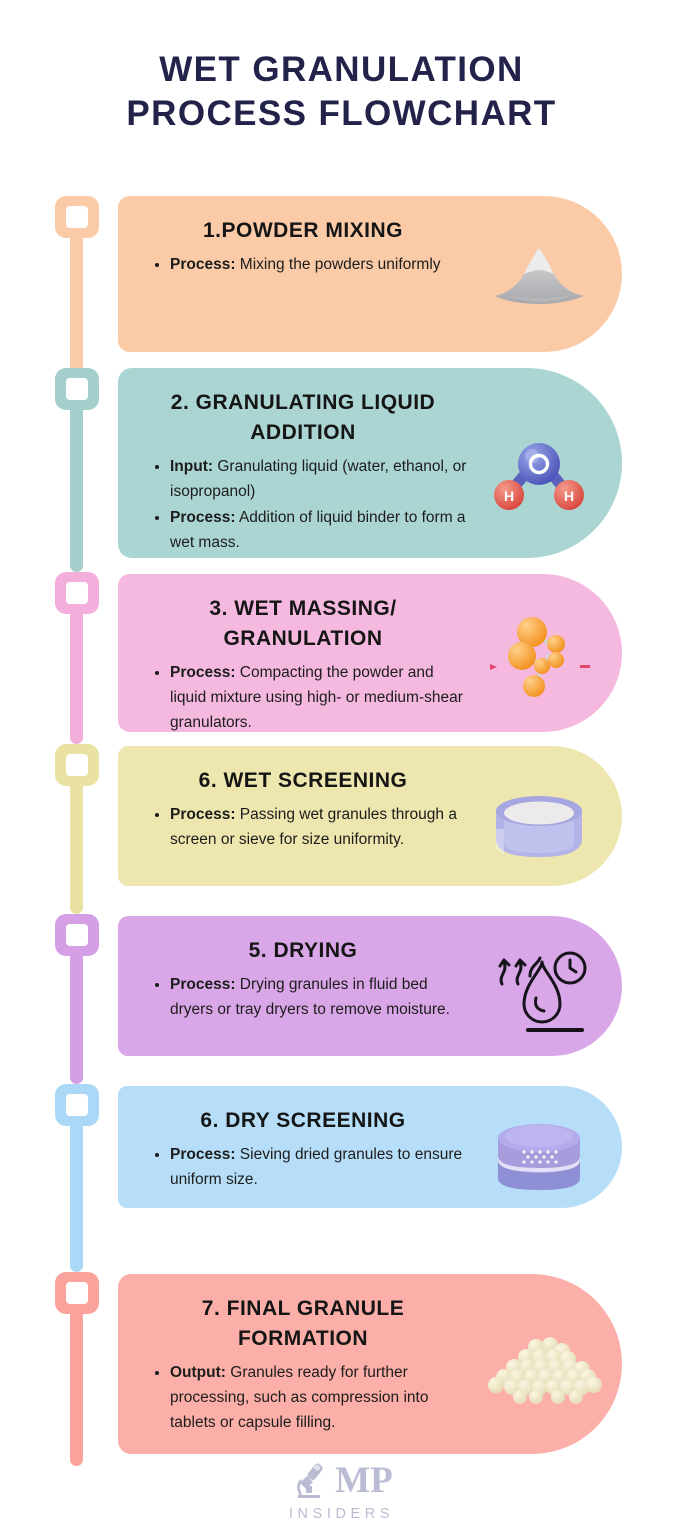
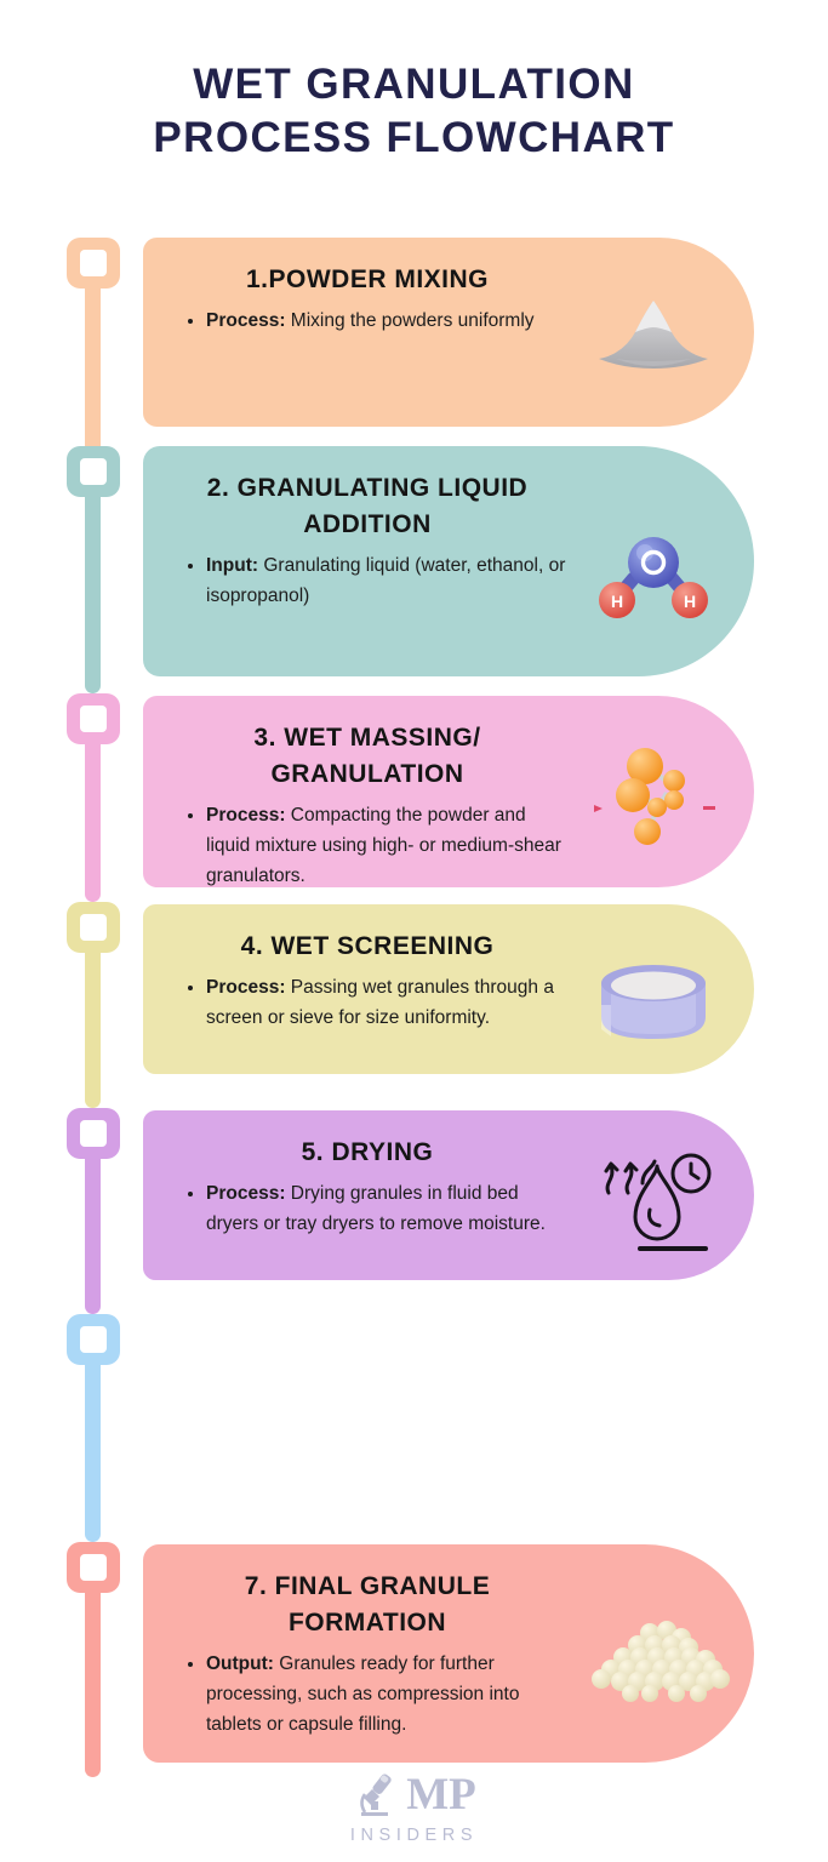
  WET GRANULATION
  PROCESS FLOWCHART
  1.POWDER MIXING
  Process: Mixing the powders uniformly
  2. GRANULATING LIQUID ADDITION
  Input: Granulating liquid (water, ethanol, or isopropanol)
- Process: Addition of liquid binder to form a wet mass.
  H
  H
  3. WET MASSING/ GRANULATION
  Process: Compacting the powder and liquid mixture using high- or medium-shear granulators.
- 6. WET SCREENING
+ 4. WET SCREENING
  Process: Passing wet granules through a screen or sieve for size uniformity.
  5. DRYING
  Process: Drying granules in fluid bed dryers or tray dryers to remove moisture.
- 6. DRY SCREENING
- Process: Sieving dried granules to ensure uniform size.
  7. FINAL GRANULE FORMATION
  Output: Granules ready for further processing, such as compression into tablets or capsule filling.
  MP
  INSIDERS
